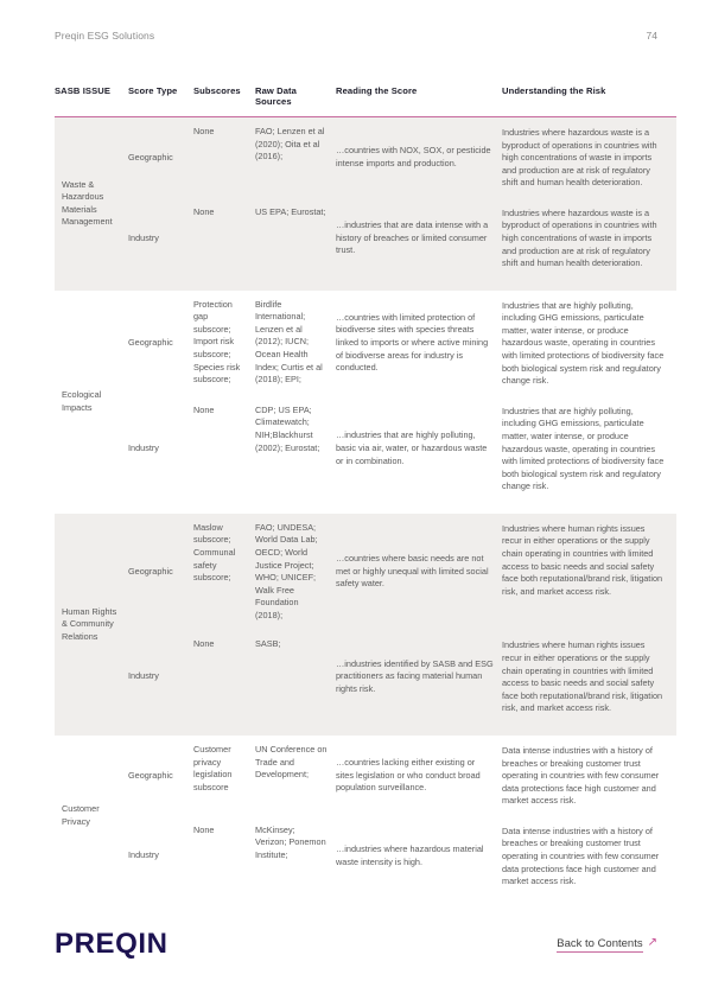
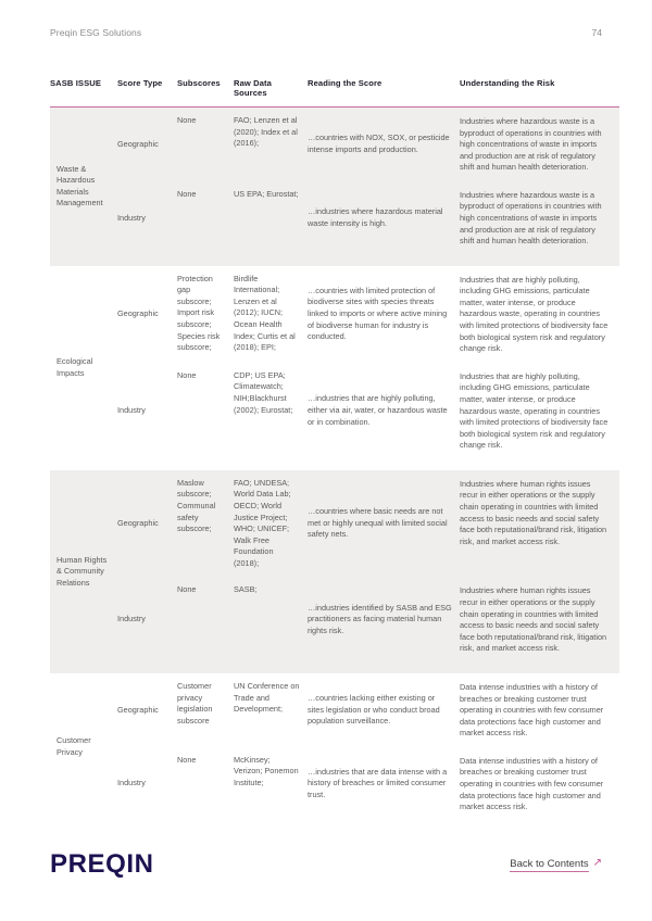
  Preqin ESG Solutions
  74
  SASB ISSUE	Score Type	Subscores	Raw Data Sources	Reading the Score	Understanding the Risk
- Waste & Hazardous Materials Management	Geographic	None	FAO; Lenzen et al (2020); Oita et al (2016);	…countries with NOX, SOX, or pesticide intense imports and production.	Industries where hazardous waste is a byproduct of operations in countries with high concentrations of waste in imports and production are at risk of regulatory shift and human health deterioration.
+ Waste & Hazardous Materials Management	Geographic	None	FAO; Lenzen et al (2020); Index et al (2016);	…countries with NOX, SOX, or pesticide intense imports and production.	Industries where hazardous waste is a byproduct of operations in countries with high concentrations of waste in imports and production are at risk of regulatory shift and human health deterioration.
- Industry	None	US EPA; Eurostat;	…industries that are data intense with a history of breaches or limited consumer trust.	Industries where hazardous waste is a byproduct of operations in countries with high concentrations of waste in imports and production are at risk of regulatory shift and human health deterioration.
+ Industry	None	US EPA; Eurostat;	…industries where hazardous material waste intensity is high.	Industries where hazardous waste is a byproduct of operations in countries with high concentrations of waste in imports and production are at risk of regulatory shift and human health deterioration.
- Ecological Impacts	Geographic	Protection gap subscore; Import risk subscore; Species risk subscore;	Birdlife International; Lenzen et al (2012); IUCN; Ocean Health Index; Curtis et al (2018); EPI;	…countries with limited protection of biodiverse sites with species threats linked to imports or where active mining of biodiverse areas for industry is conducted.	Industries that are highly polluting, including GHG emissions, particulate matter, water intense, or produce hazardous waste, operating in countries with limited protections of biodiversity face both biological system risk and regulatory change risk.
+ Ecological Impacts	Geographic	Protection gap subscore; Import risk subscore; Species risk subscore;	Birdlife International; Lenzen et al (2012); IUCN; Ocean Health Index; Curtis et al (2018); EPI;	…countries with limited protection of biodiverse sites with species threats linked to imports or where active mining of biodiverse human for industry is conducted.	Industries that are highly polluting, including GHG emissions, particulate matter, water intense, or produce hazardous waste, operating in countries with limited protections of biodiversity face both biological system risk and regulatory change risk.
- Industry	None	CDP; US EPA; Climatewatch; NIH;Blackhurst (2002); Eurostat;	…industries that are highly polluting, basic via air, water, or hazardous waste or in combination.	Industries that are highly polluting, including GHG emissions, particulate matter, water intense, or produce hazardous waste, operating in countries with limited protections of biodiversity face both biological system risk and regulatory change risk.
+ Industry	None	CDP; US EPA; Climatewatch; NIH;Blackhurst (2002); Eurostat;	…industries that are highly polluting, either via air, water, or hazardous waste or in combination.	Industries that are highly polluting, including GHG emissions, particulate matter, water intense, or produce hazardous waste, operating in countries with limited protections of biodiversity face both biological system risk and regulatory change risk.
- Human Rights & Community Relations	Geographic	Maslow subscore; Communal safety subscore;	FAO; UNDESA; World Data Lab; OECD; World Justice Project; WHO; UNICEF; Walk Free Foundation (2018);	…countries where basic needs are not met or highly unequal with limited social safety water.	Industries where human rights issues recur in either operations or the supply chain operating in countries with limited access to basic needs and social safety face both reputational/brand risk, litigation risk, and market access risk.
+ Human Rights & Community Relations	Geographic	Maslow subscore; Communal safety subscore;	FAO; UNDESA; World Data Lab; OECD; World Justice Project; WHO; UNICEF; Walk Free Foundation (2018);	…countries where basic needs are not met or highly unequal with limited social safety nets.	Industries where human rights issues recur in either operations or the supply chain operating in countries with limited access to basic needs and social safety face both reputational/brand risk, litigation risk, and market access risk.
  Industry	None	SASB;	…industries identified by SASB and ESG practitioners as facing material human rights risk.	Industries where human rights issues recur in either operations or the supply chain operating in countries with limited access to basic needs and social safety face both reputational/brand risk, litigation risk, and market access risk.
  Customer Privacy	Geographic	Customer privacy legislation subscore	UN Conference on Trade and Development;	…countries lacking either existing or sites legislation or who conduct broad population surveillance.	Data intense industries with a history of breaches or breaking customer trust operating in countries with few consumer data protections face high customer and market access risk.
- Industry	None	McKinsey; Verizon; Ponemon Institute;	…industries where hazardous material waste intensity is high.	Data intense industries with a history of breaches or breaking customer trust operating in countries with few consumer data protections face high customer and market access risk.
+ Industry	None	McKinsey; Verizon; Ponemon Institute;	…industries that are data intense with a history of breaches or limited consumer trust.	Data intense industries with a history of breaches or breaking customer trust operating in countries with few consumer data protections face high customer and market access risk.
  PREQIN
  Back to Contents
  ↗
